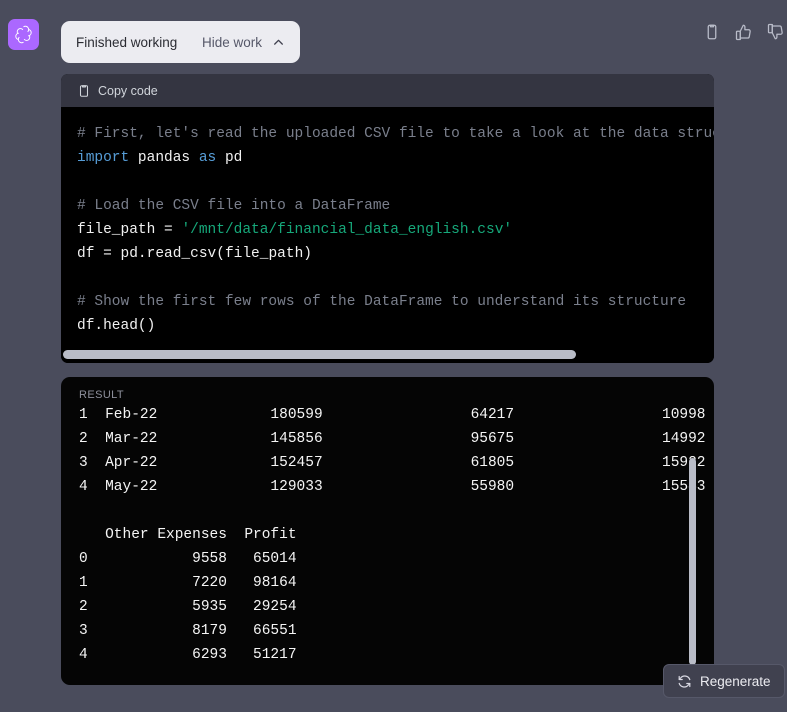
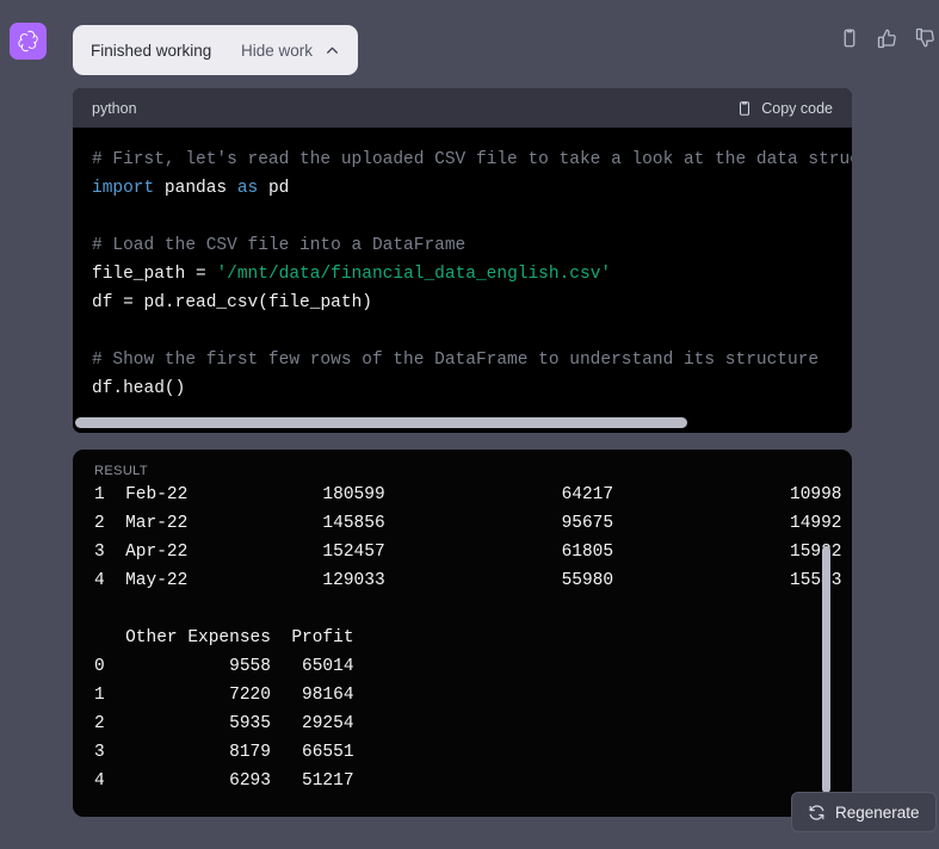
  Finished working
  Hide work
+ python
  Copy code
  # First, let's read the uploaded CSV file to take a look at the data stru import pandas as pd # Load the CSV file into a DataFrame file_path = '/mnt/data/financial_data_english.csv' df = pd.read_csv(file_path) # Show the first few rows of the DataFrame to understand its structure df.head()
  RESULT
  1 Feb-22 180599 64217 10998
  2 Mar-22 145856 95675 14992
  3 Apr-22 152457 61805 1592
  4 May-22 129033 55980 1553
  Other Expenses Profit
  0 9558 65014
  1 7220 98164
  2 5935 29254
  3 8179 66551
  4 6293 51217
  Regenerate
